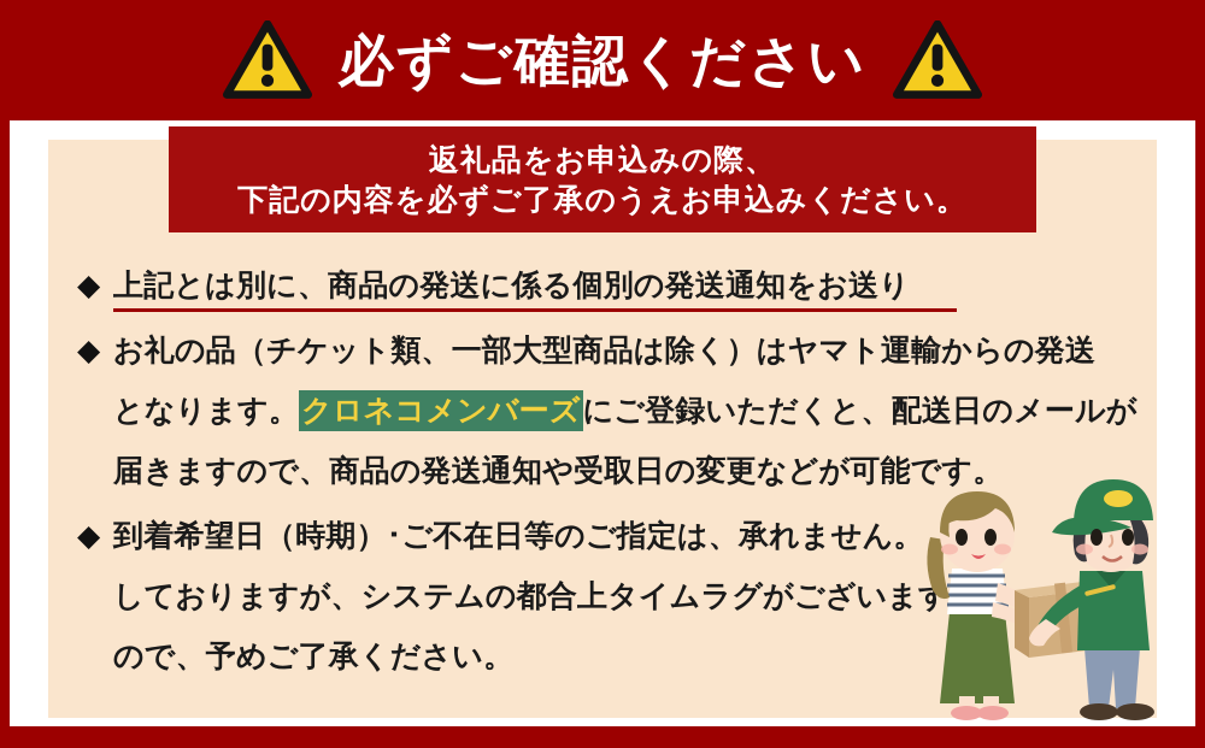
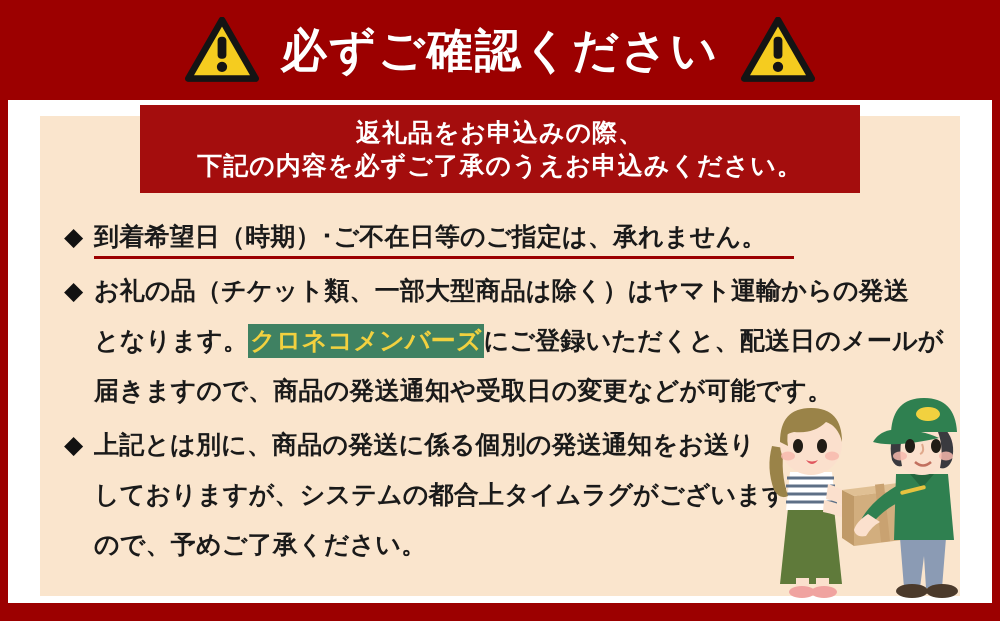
  必ずご確認ください
  返礼品をお申込みの際、
  下記の内容を必ずご了承のうえお申込みください。
- ◆ 上記とは別に、商品の発送に係る個別の発送通知をお送り
+ ◆ 到着希望日（時期）･ご不在日等のご指定は、承れません。
  ◆ お礼の品（チケット類、一部大型商品は除く）はヤマト運輸からの発送
  となります。クロネコメンバーズにご登録いただくと、配送日のメールが
  届きますので、商品の発送通知や受取日の変更などが可能です。
- ◆ 到着希望日（時期）･ご不在日等のご指定は、承れません。
+ ◆ 上記とは別に、商品の発送に係る個別の発送通知をお送り
  しておりますが、システムの都合上タイムラグがございます
  ので、予めご了承ください。
